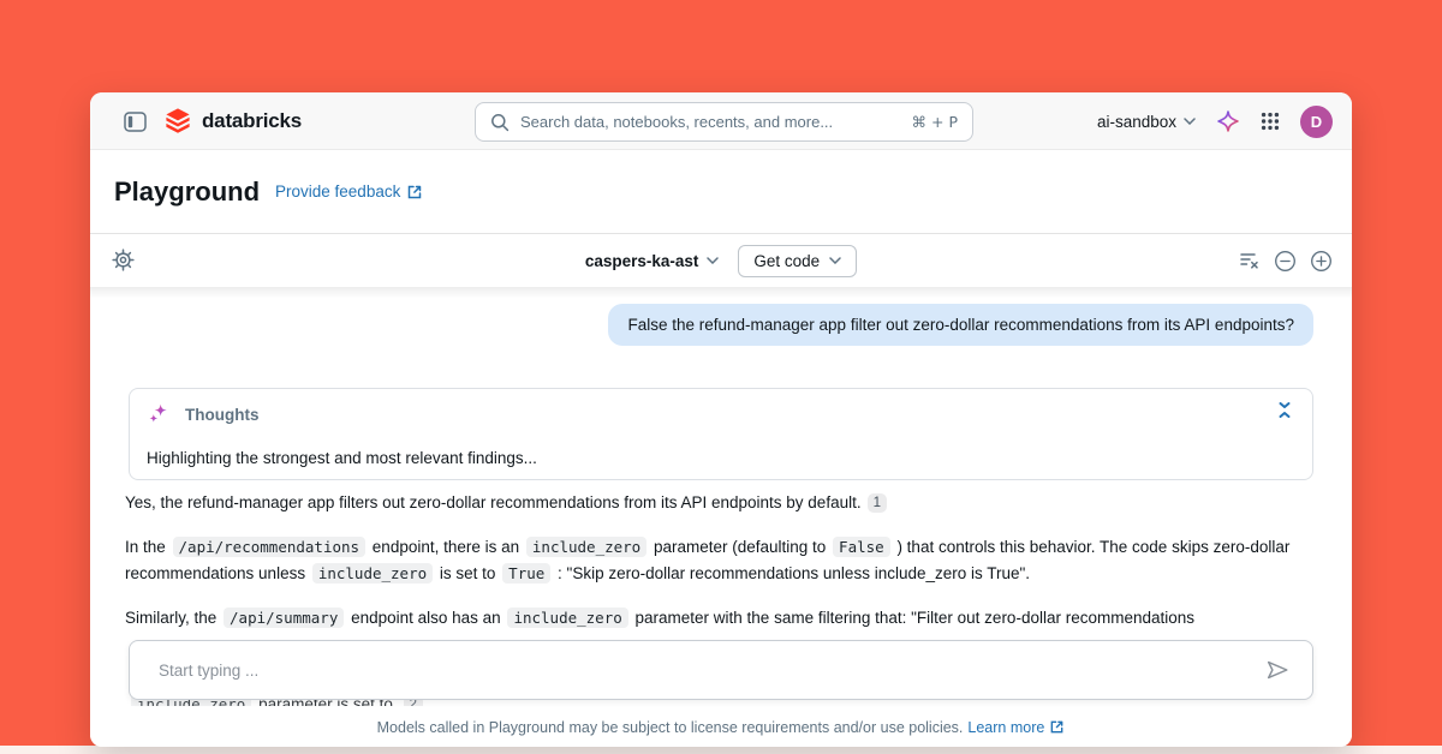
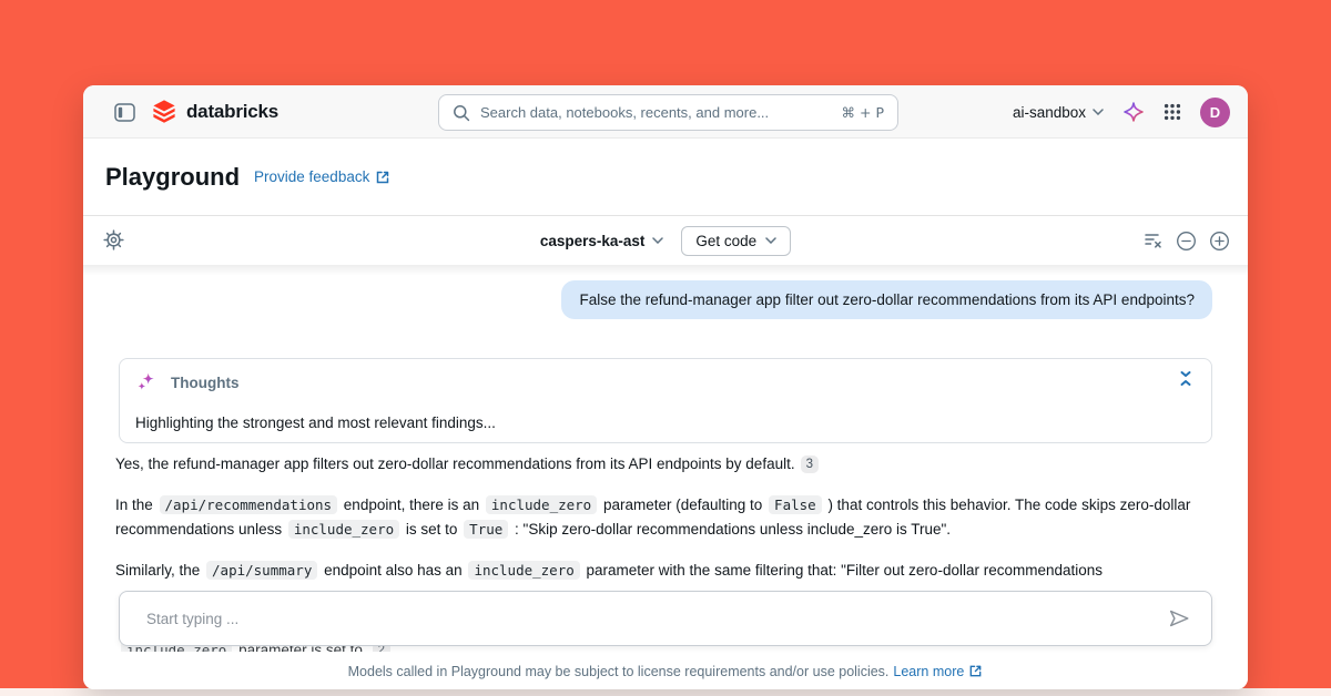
  databricks
  Search data, notebooks, recents, and more...
  ⌘ + P
  ai-sandbox
  D
  Playground
  Provide feedback
  caspers-ka-ast
  Get code
  False the refund-manager app filter out zero-dollar recommendations from its API endpoints?
  Thoughts
  Highlighting the strongest and most relevant findings...
- Yes, the refund-manager app filters out zero-dollar recommendations from its API endpoints by default. 1
+ Yes, the refund-manager app filters out zero-dollar recommendations from its API endpoints by default. 3
  In the /api/recommendations endpoint, there is an include_zero parameter (defaulting to False ) that controls this behavior. The code skips zero-dollar recommendations unless include_zero is set to True : "Skip zero-dollar recommendations unless include_zero is True".
  Similarly, the /api/summary endpoint also has an include_zero parameter with the same filtering that: "Filter out zero-dollar recommendations
  include_zero parameter is set to 2
  Start typing ...
  Models called in Playground may be subject to license requirements and/or use policies.
  Learn more
